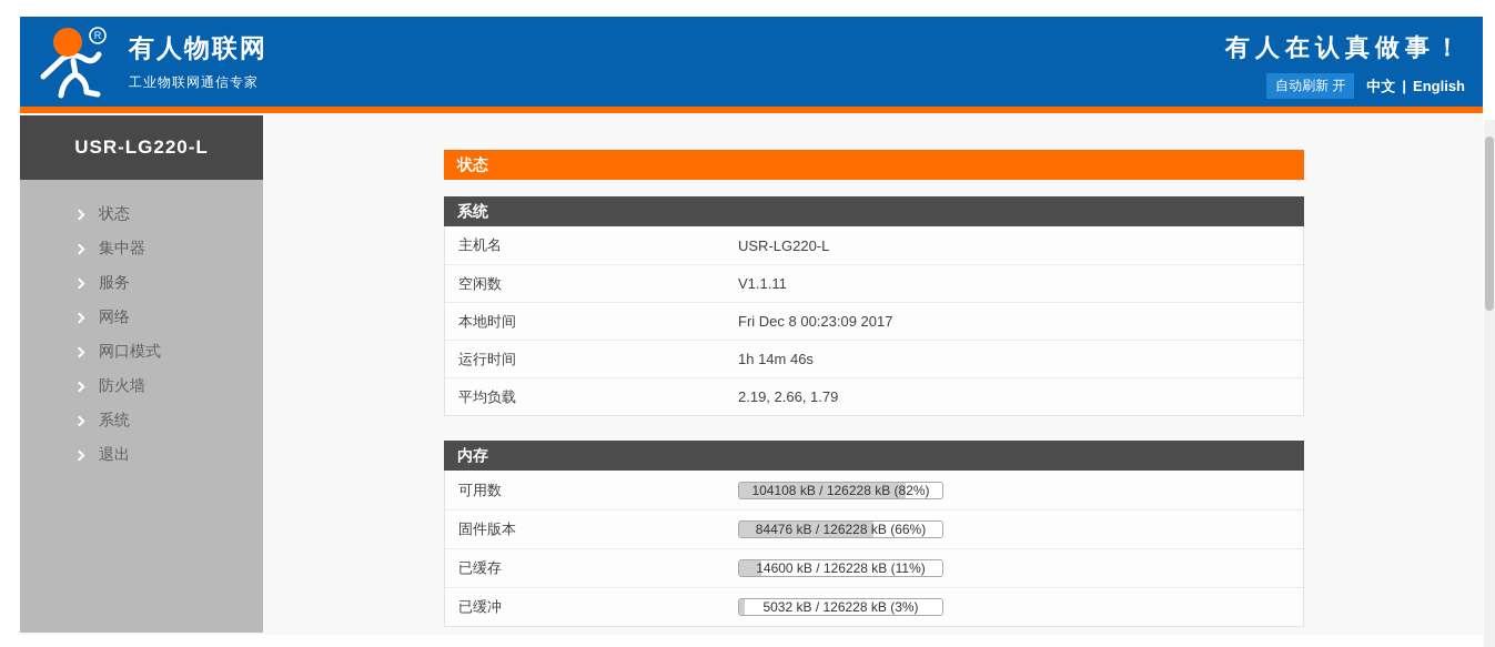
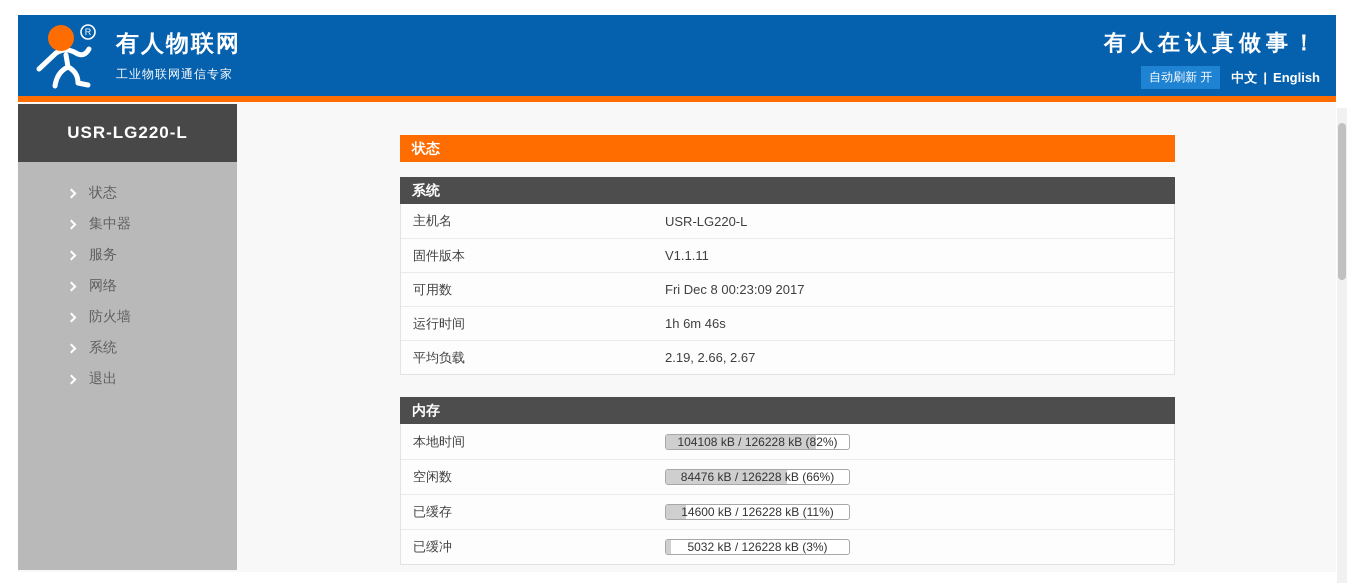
  R
  有人物联网
  工业物联网通信专家
  有人在认真做事！
  自动刷新 开
  中文
  |
  English
  USR-LG220-L
  状态
  集中器
  服务
  网络
- 网口模式
  防火墙
  系统
  退出
  状态
  系统
  主机名
  USR-LG220-L
- 空闲数
+ 固件版本
  V1.1.11
- 本地时间
+ 可用数
  Fri Dec 8 00:23:09 2017
  运行时间
- 1h 14m 46s
+ 1h 6m 46s
  平均负载
- 2.19, 2.66, 1.79
+ 2.19, 2.66, 2.67
  内存
- 可用数
+ 本地时间
  104108 kB / 126228 kB (82%)
- 固件版本
+ 空闲数
  84476 kB / 126228 kB (66%)
  已缓存
  14600 kB / 126228 kB (11%)
  已缓冲
  5032 kB / 126228 kB (3%)
